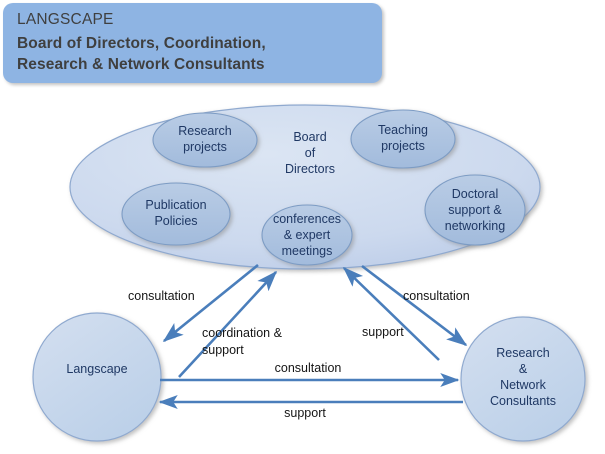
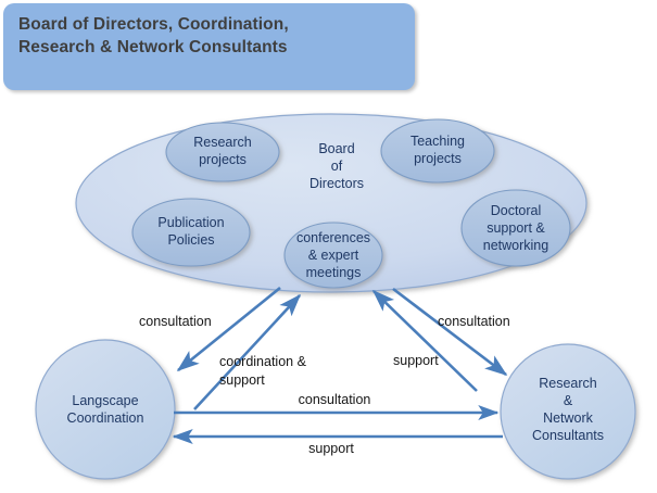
- LANGSCAPE
  Board of Directors, Coordination,
  Research & Network Consultants
  Board
  of
  Directors
  Research
  projects
  Teaching
  projects
  Publication
  Policies
  conferences
  & expert
  meetings
  Doctoral
  support &
  networking
  Langscape
+ Coordination
  Research
  &
  Network
  Consultants
  consultation
  coordination &
  support
  support
  consultation
  consultation
  support
